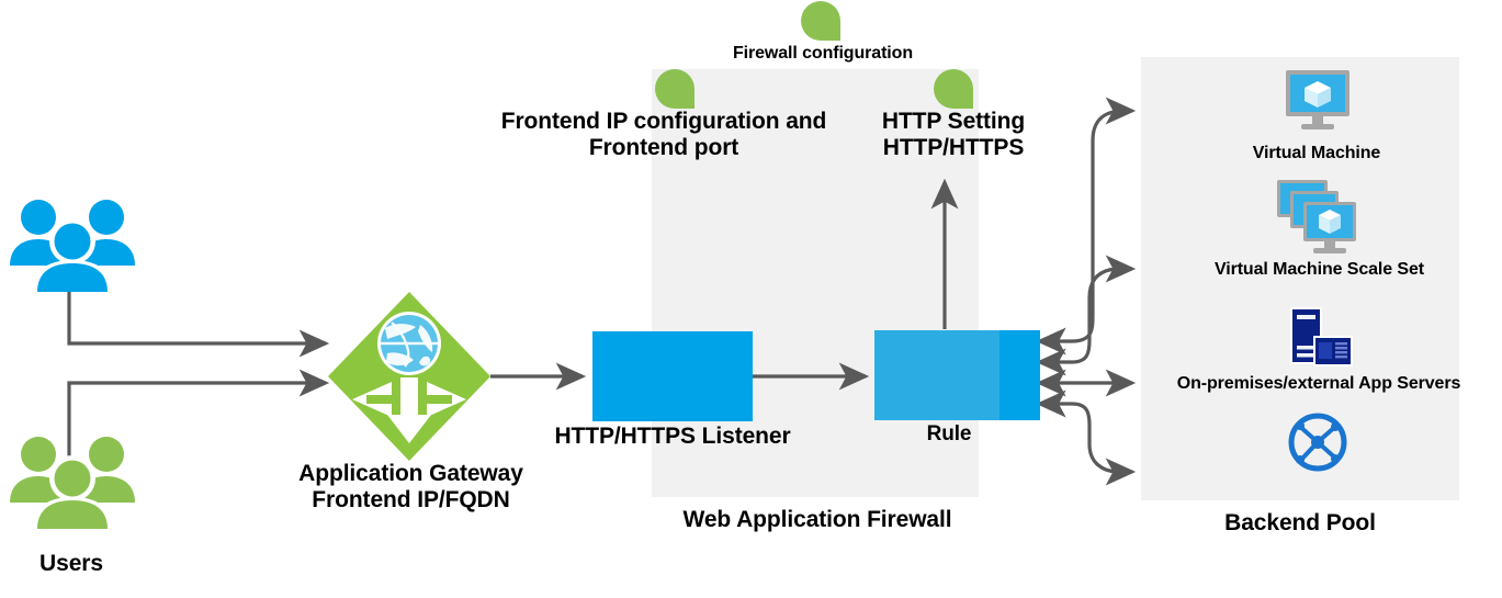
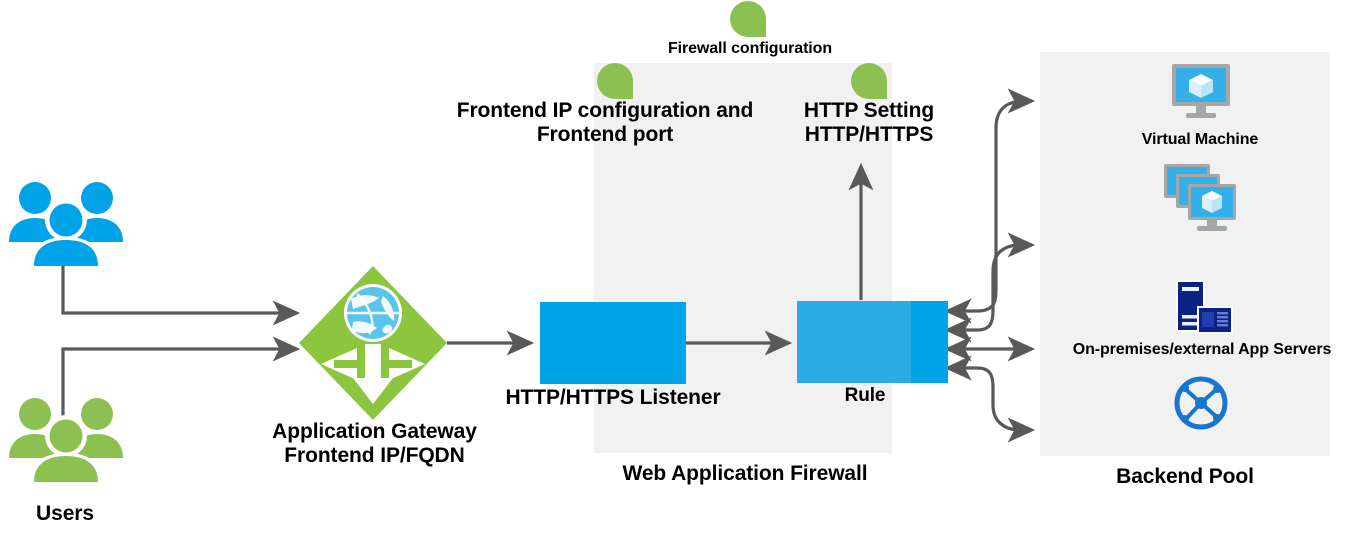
  Users
  Application Gateway
  Frontend IP/FQDN
  Firewall configuration
  Frontend IP configuration and
  Frontend port
  HTTP Setting
  HTTP/HTTPS
  HTTP/HTTPS Listener
  Rule
  Web Application Firewall
  Virtual Machine
- Virtual Machine Scale Set
  On-premises/external App Servers
  Backend Pool
